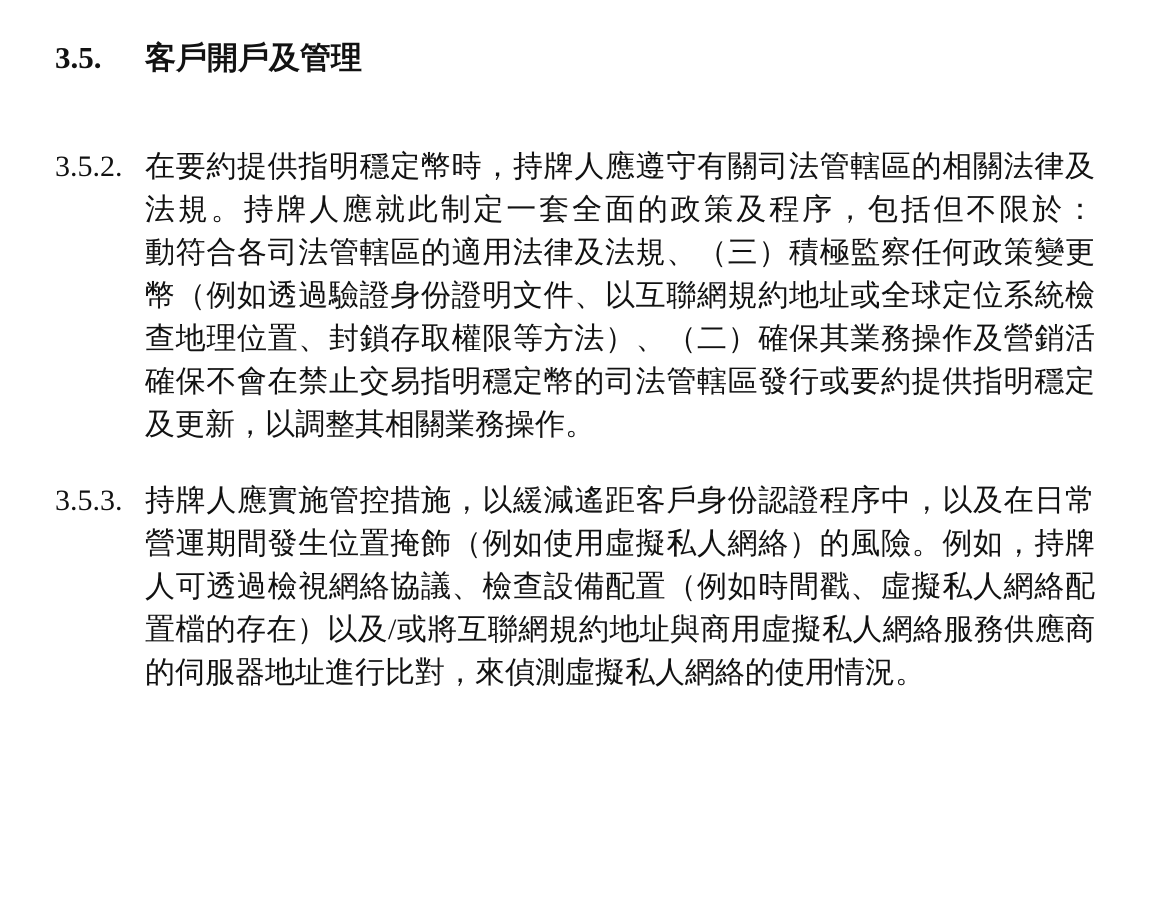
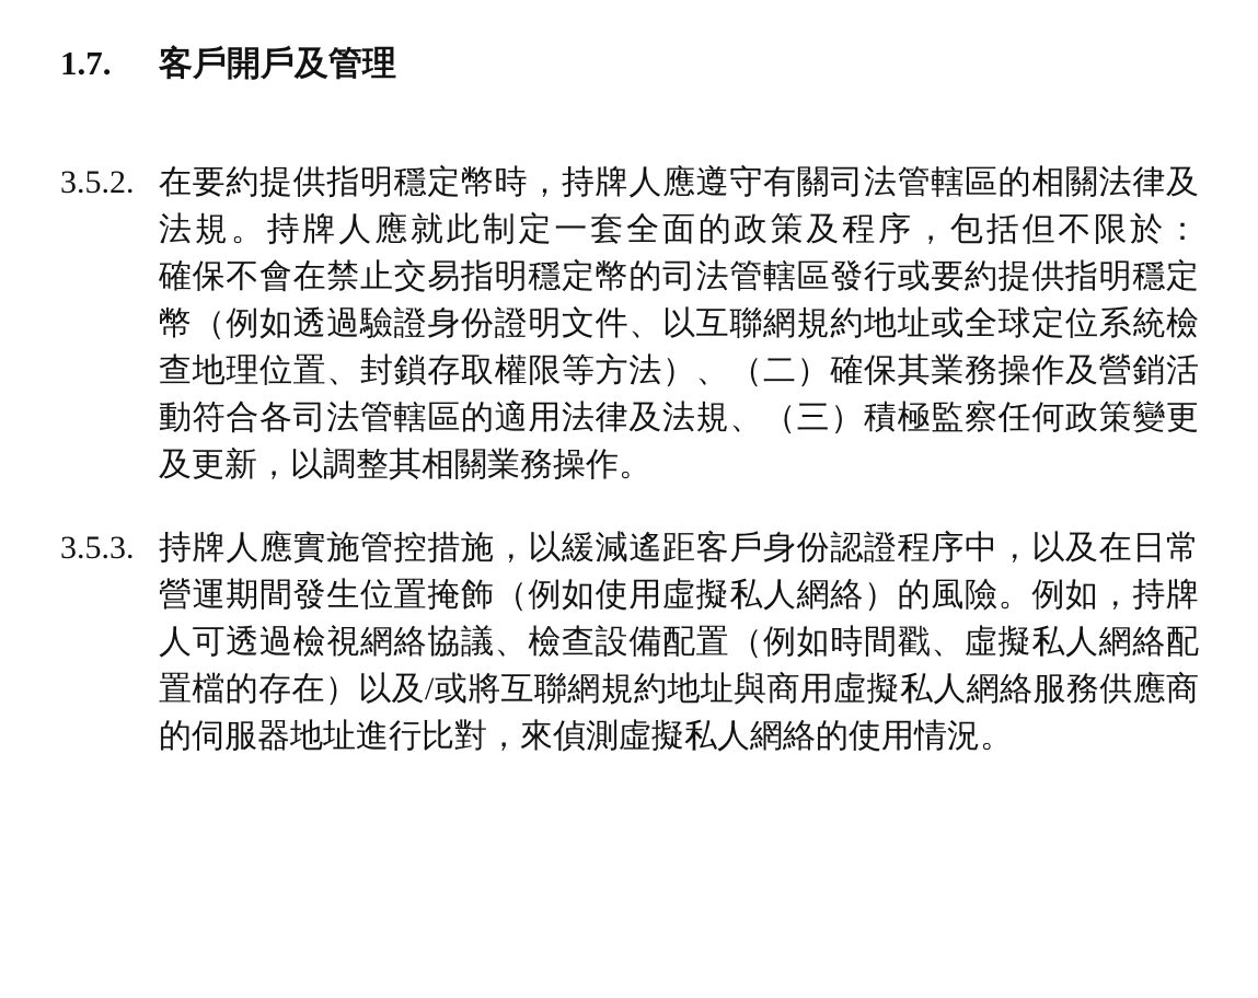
- 3.5.
+ 1.7.
  客戶開戶及管理
  3.5.2.
  在要約提供指明穩定幣時，持牌人應遵守有關司法管轄區的相關法律及
  法規。持牌人應就此制定一套全面的政策及程序，包括但不限於：
- 動符合各司法管轄區的適用法律及法規、（三）積極監察任何政策變更
+ 確保不會在禁止交易指明穩定幣的司法管轄區發行或要約提供指明穩定
  幣（例如透過驗證身份證明文件、以互聯網規約地址或全球定位系統檢
  查地理位置、封鎖存取權限等方法）、（二）確保其業務操作及營銷活
- 確保不會在禁止交易指明穩定幣的司法管轄區發行或要約提供指明穩定
+ 動符合各司法管轄區的適用法律及法規、（三）積極監察任何政策變更
  及更新，以調整其相關業務操作。
  3.5.3.
  持牌人應實施管控措施，以緩減遙距客戶身份認證程序中，以及在日常
  營運期間發生位置掩飾（例如使用虛擬私人網絡）的風險。例如，持牌
  人可透過檢視網絡協議、檢查設備配置（例如時間戳、虛擬私人網絡配
  置檔的存在）以及/或將互聯網規約地址與商用虛擬私人網絡服務供應商
  的伺服器地址進行比對，來偵測虛擬私人網絡的使用情況。
